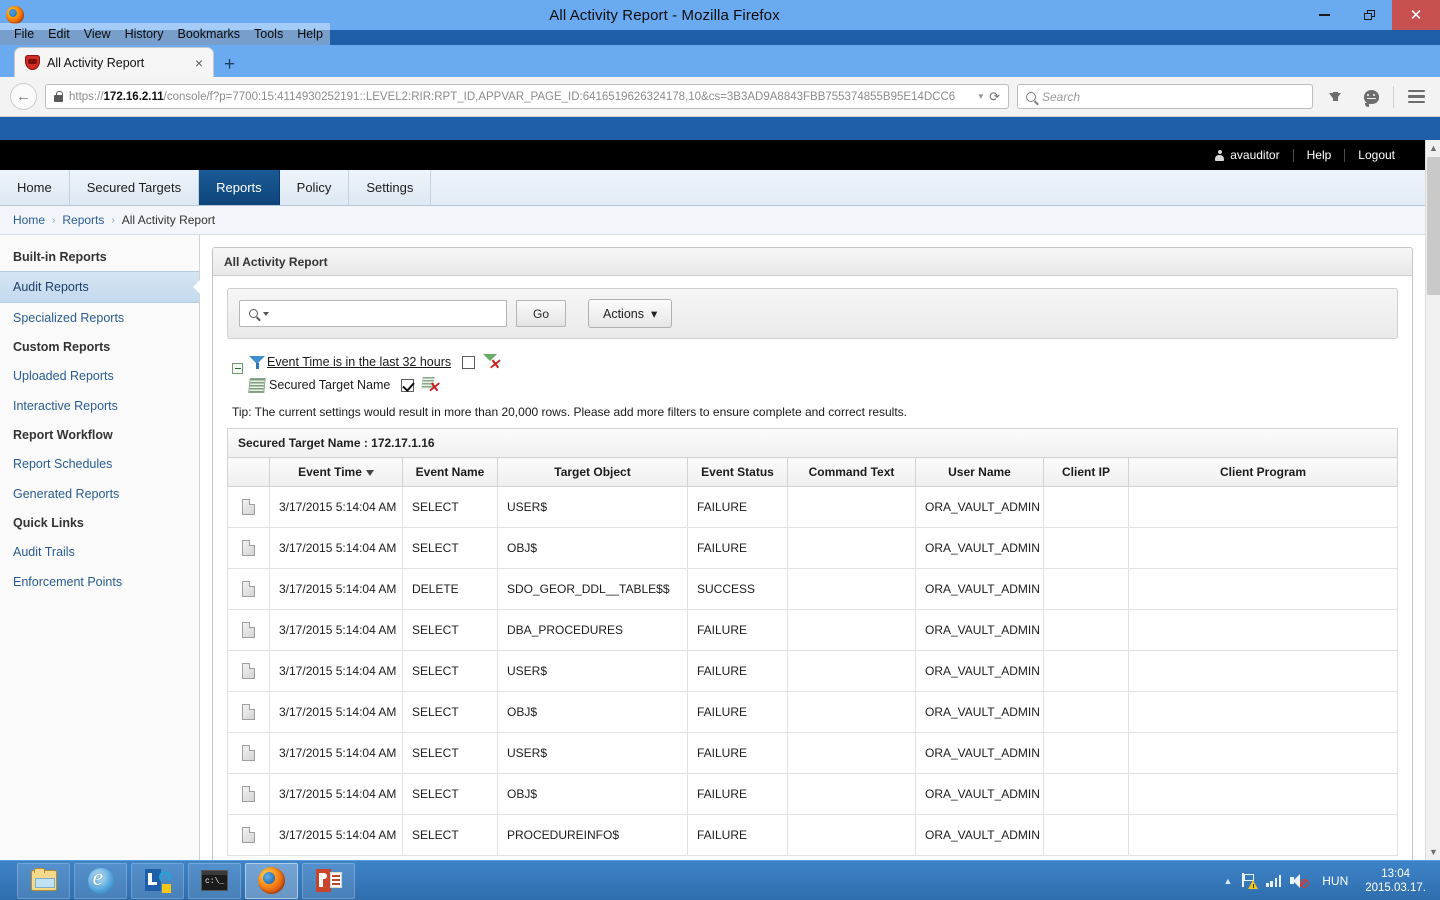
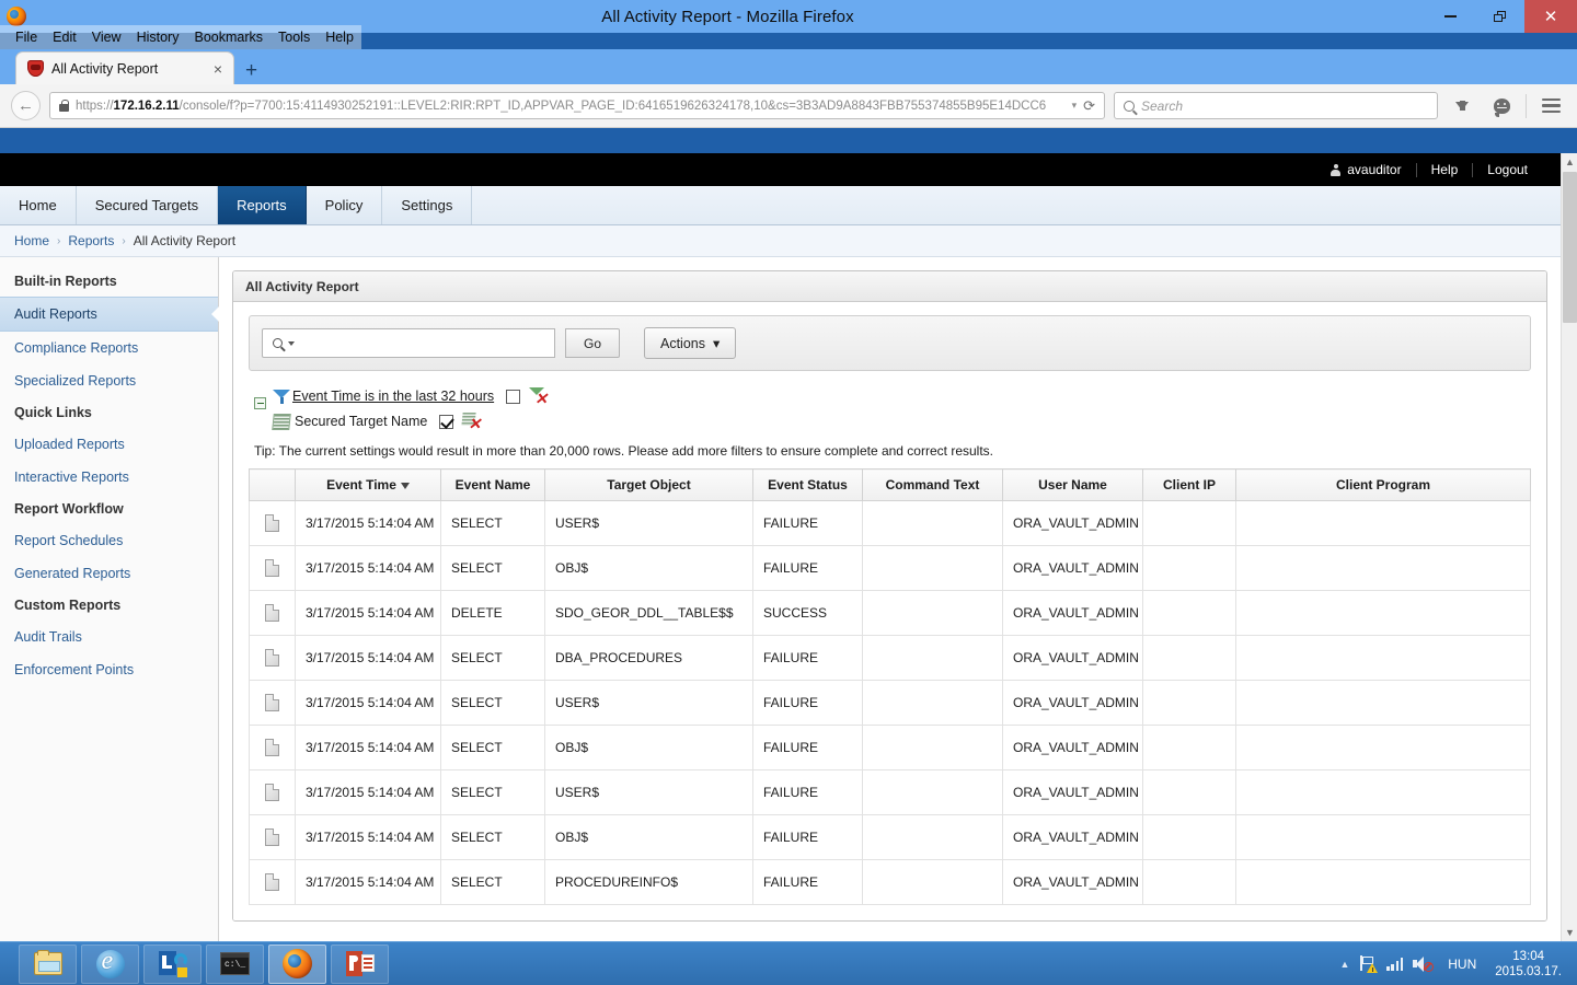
  All Activity Report - Mozilla Firefox
  ✕
  File
  Edit
  View
  History
  Bookmarks
  Tools
  Help
  All Activity Report
  ×
  +
  ←
  https://172.16.2.11/console/f?p=7700:15:4114930252191::LEVEL2:RIR:RPT_ID,APPVAR_PAGE_ID:6416519626324178,10&cs=3B3AD9A8843FBB755374855B95E14DCC6
  ▾
  ⟳
  Search
  avauditor
  Help
  Logout
  Home
  Secured Targets
  Reports
  Policy
  Settings
  Home
  ›
  Reports
  ›
  All Activity Report
  Built-in Reports
  Audit Reports
+ Compliance Reports
  Specialized Reports
- Custom Reports
+ Quick Links
  Uploaded Reports
  Interactive Reports
  Report Workflow
  Report Schedules
  Generated Reports
- Quick Links
+ Custom Reports
  Audit Trails
  Enforcement Points
  All Activity Report
  Go
  Actions
  ▾
  Event Time is in the last 32 hours
  ✕
  Secured Target Name
  ✕
  Tip: The current settings would result in more than 20,000 rows. Please add more filters to ensure complete and correct results.
- Secured Target Name : 172.17.1.16
  	Event Time	Event Name	Target Object	Event Status	Command Text	User Name	Client IP	Client Program
  	3/17/2015 5:14:04 AM	SELECT	USER$	FAILURE		ORA_VAULT_ADMIN
  	3/17/2015 5:14:04 AM	SELECT	OBJ$	FAILURE		ORA_VAULT_ADMIN
  	3/17/2015 5:14:04 AM	DELETE	SDO_GEOR_DDL__TABLE$$	SUCCESS		ORA_VAULT_ADMIN
  	3/17/2015 5:14:04 AM	SELECT	DBA_PROCEDURES	FAILURE		ORA_VAULT_ADMIN
  	3/17/2015 5:14:04 AM	SELECT	USER$	FAILURE		ORA_VAULT_ADMIN
  	3/17/2015 5:14:04 AM	SELECT	OBJ$	FAILURE		ORA_VAULT_ADMIN
  	3/17/2015 5:14:04 AM	SELECT	USER$	FAILURE		ORA_VAULT_ADMIN
  	3/17/2015 5:14:04 AM	SELECT	OBJ$	FAILURE		ORA_VAULT_ADMIN
  	3/17/2015 5:14:04 AM	SELECT	PROCEDUREINFO$	FAILURE		ORA_VAULT_ADMIN
  ▲
  ▼
  ▲
  HUN
  13:04
  2015.03.17.
